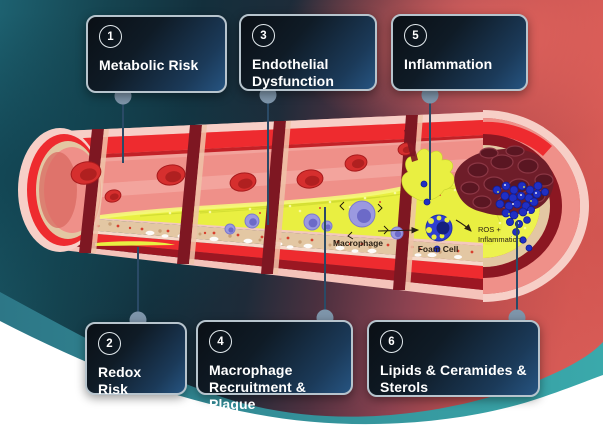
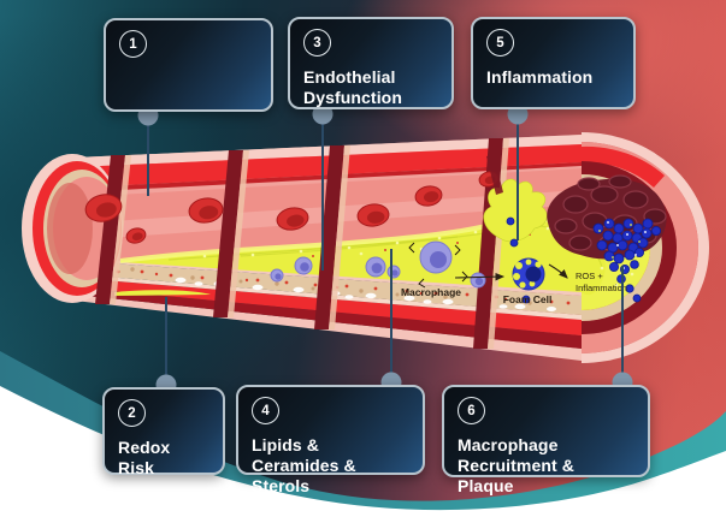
  Macrophage
  Foam Cell
  ROS +
  Inflammation
  1
- Metabolic Risk
  3
  Endothelial Dysfunction
  5
  Inflammation
  2
  Redox Risk
  4
- Macrophage Recruitment & Plaque
+ Lipids & Ceramides & Sterols
  6
- Lipids & Ceramides & Sterols
+ Macrophage Recruitment & Plaque
